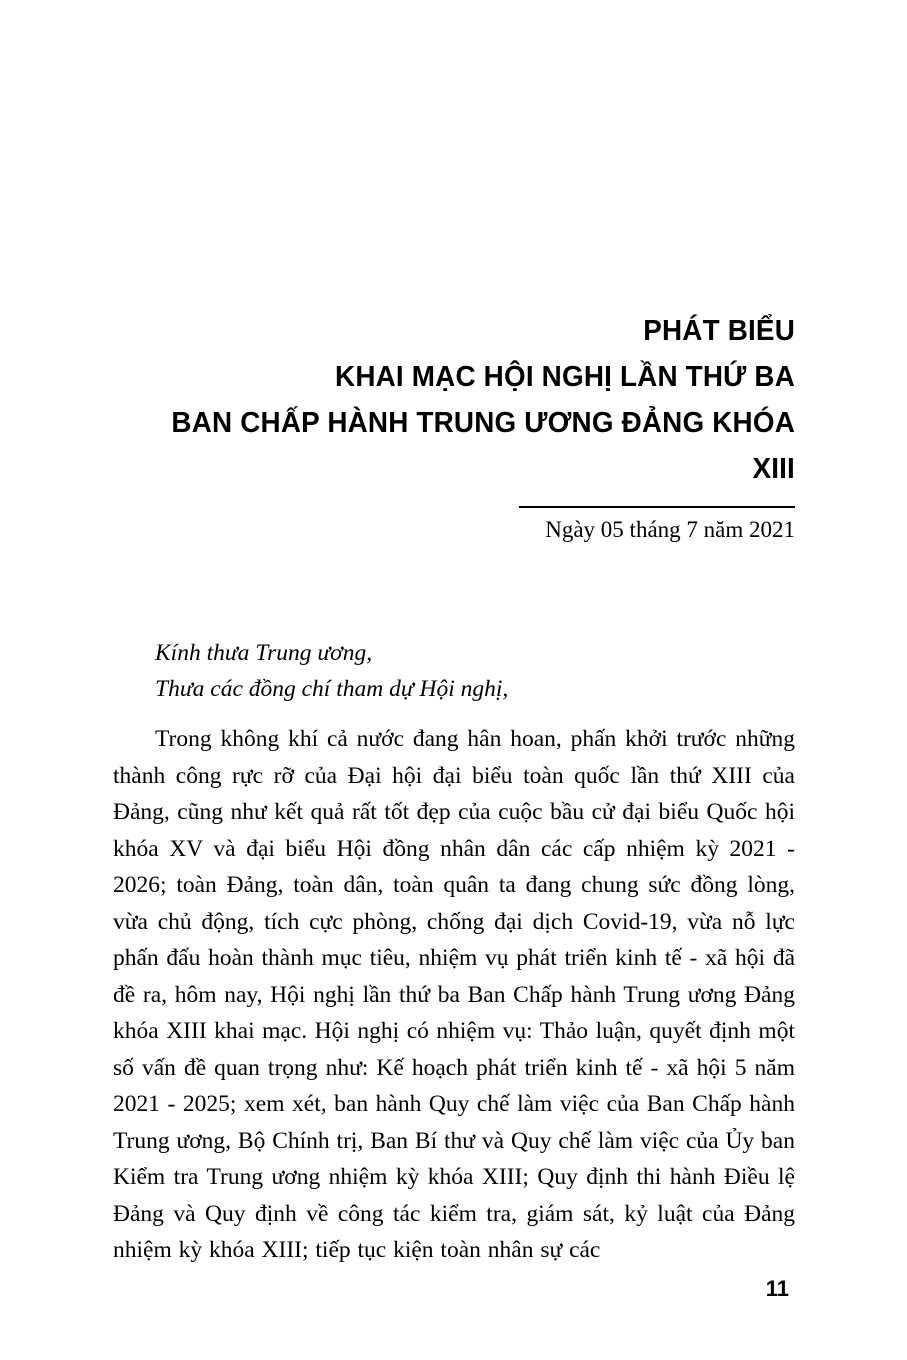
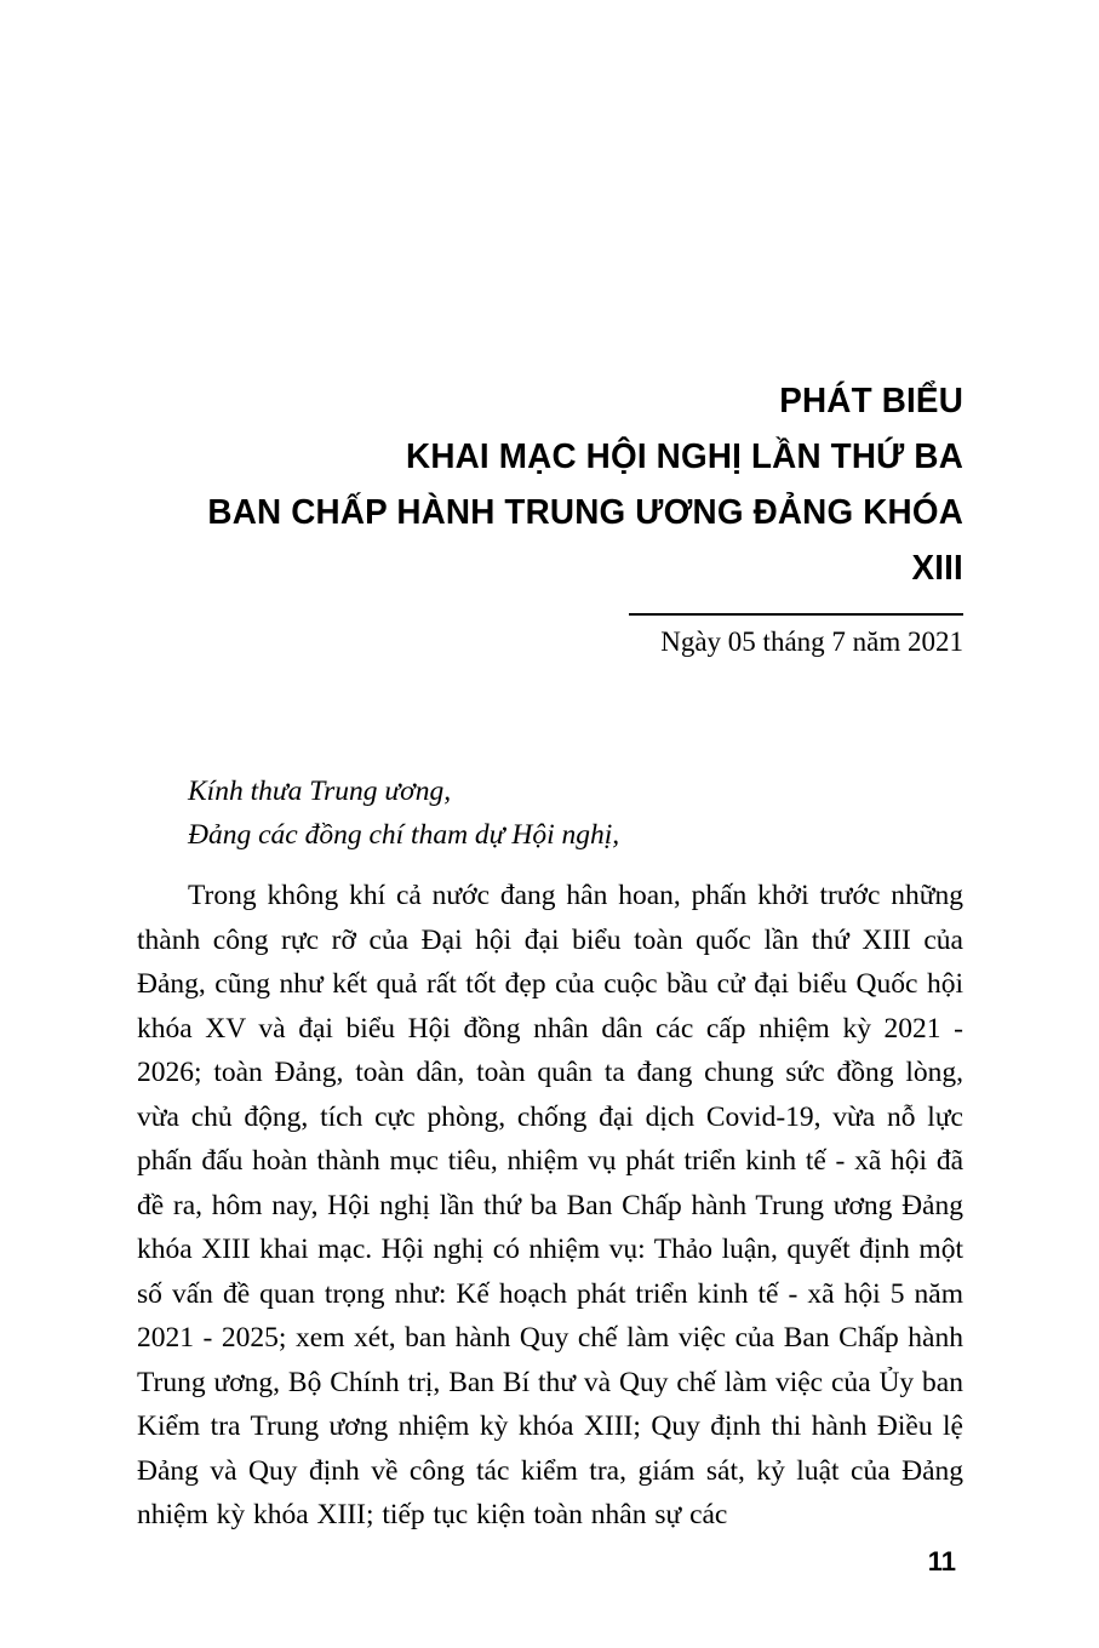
  PHÁT BIỂU
  KHAI MẠC HỘI NGHỊ LẦN THỨ BA
  BAN CHẤP HÀNH TRUNG ƯƠNG ĐẢNG KHÓA XIII
  Ngày 05 tháng 7 năm 2021
  Kính thưa Trung ương,
- Thưa các đồng chí tham dự Hội nghị,
+ Đảng các đồng chí tham dự Hội nghị,
  Trong không khí cả nước đang hân hoan, phấn khởi trước những thành công rực rỡ của Đại hội đại biểu toàn quốc lần thứ XIII của Đảng, cũng như kết quả rất tốt đẹp của cuộc bầu cử đại biểu Quốc hội khóa XV và đại biểu Hội đồng nhân dân các cấp nhiệm kỳ 2021 - 2026; toàn Đảng, toàn dân, toàn quân ta đang chung sức đồng lòng, vừa chủ động, tích cực phòng, chống đại dịch Covid-19, vừa nỗ lực phấn đấu hoàn thành mục tiêu, nhiệm vụ phát triển kinh tế - xã hội đã đề ra, hôm nay, Hội nghị lần thứ ba Ban Chấp hành Trung ương Đảng khóa XIII khai mạc. Hội nghị có nhiệm vụ: Thảo luận, quyết định một số vấn đề quan trọng như: Kế hoạch phát triển kinh tế - xã hội 5 năm 2021 - 2025; xem xét, ban hành Quy chế làm việc của Ban Chấp hành Trung ương, Bộ Chính trị, Ban Bí thư và Quy chế làm việc của Ủy ban Kiểm tra Trung ương nhiệm kỳ khóa XIII; Quy định thi hành Điều lệ Đảng và Quy định về công tác kiểm tra, giám sát, kỷ luật của Đảng nhiệm kỳ khóa XIII; tiếp tục kiện toàn nhân sự các
  11
